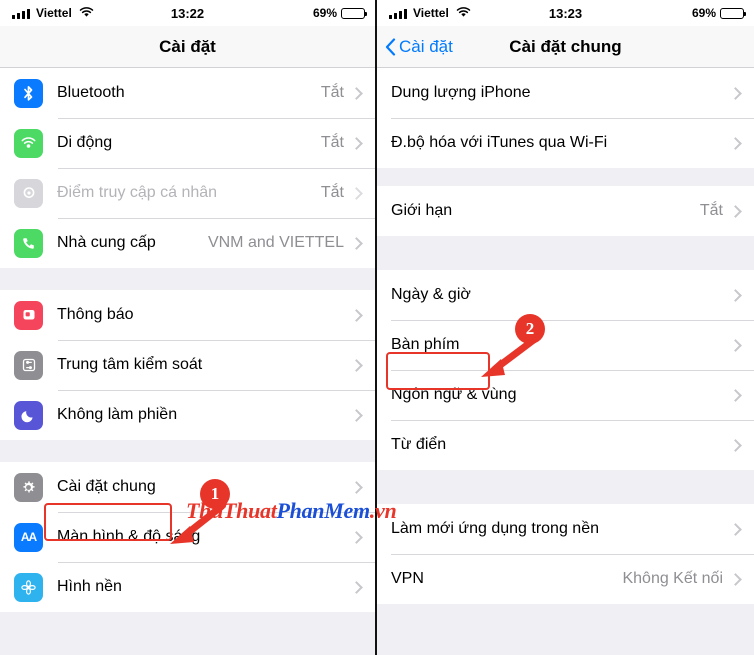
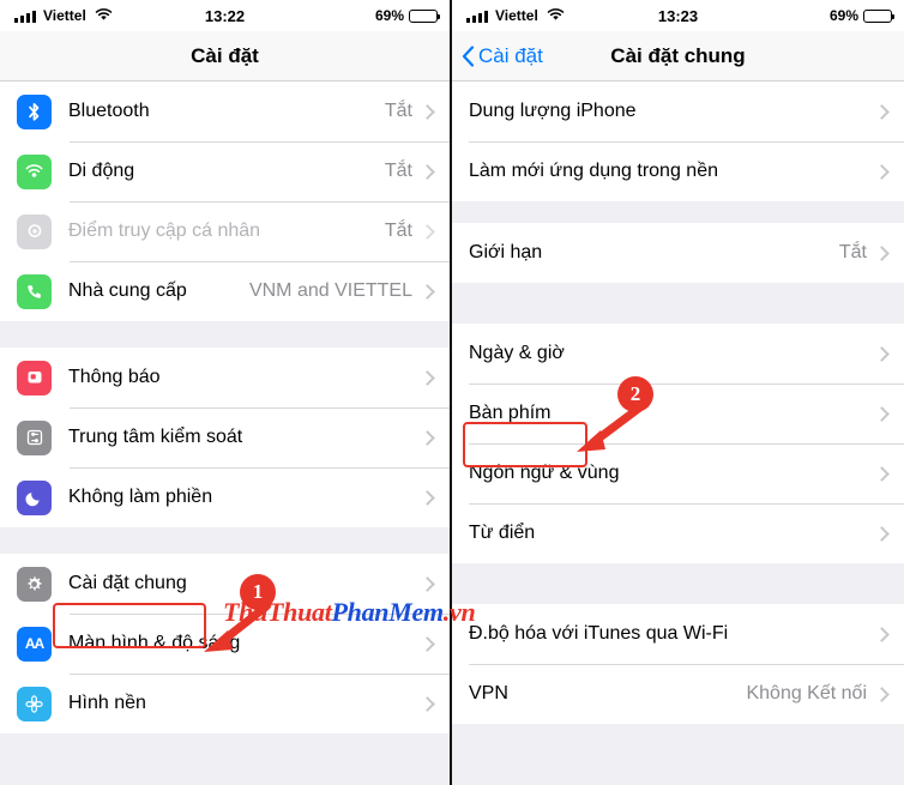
  Viettel
  13:22
  69%
  Cài đặt
  Bluetooth
  Tắt
  Di động
  Tắt
  Điểm truy cập cá nhân
  Tắt
  Nhà cung cấp
  VNM and VIETTEL
  Thông báo
  Trung tâm kiểm soát
  Không làm phiền
  Cài đặt chung
  AA
  Màn hình & độ ság
  Hình nền
  1
  Viettel
  13:23
  69%
  Cài đặt
  Cài đặt chung
  Dung lượng iPhone
- Đ.bộ hóa với iTunes qua Wi-Fi
+ Làm mới ứng dụng trong nền
  Giới hạn
  Tắt
  Ngày & giờ
  Bàn phím
  Ngôn ngữ & vùng
  Từ điển
- Làm mới ứng dụng trong nền
+ Đ.bộ hóa với iTunes qua Wi-Fi
  VPN
  Không Kết nối
  2
  ThuThuatPhanMem.vn
